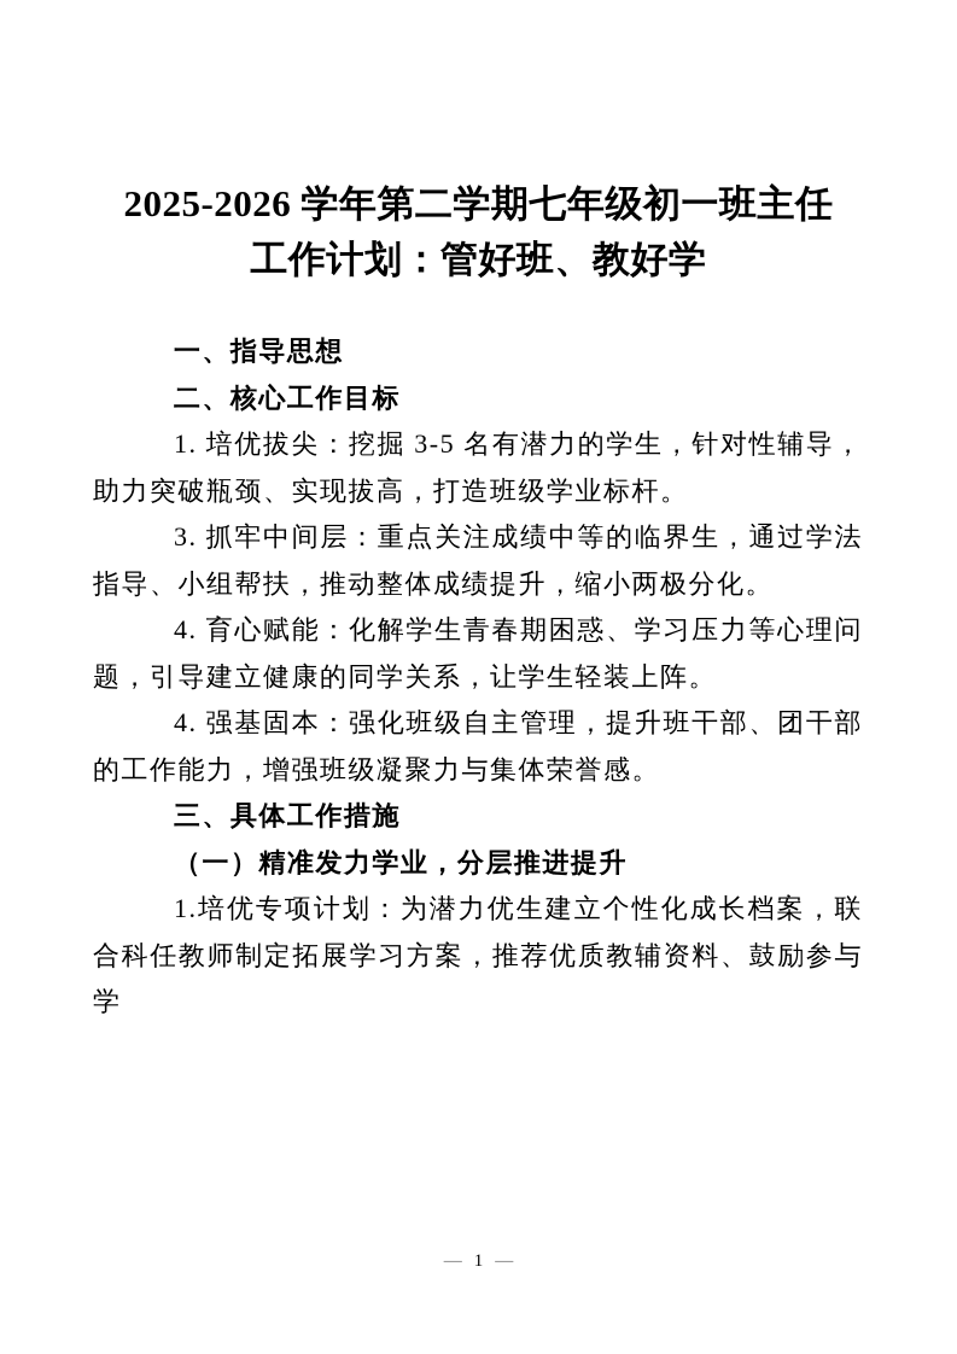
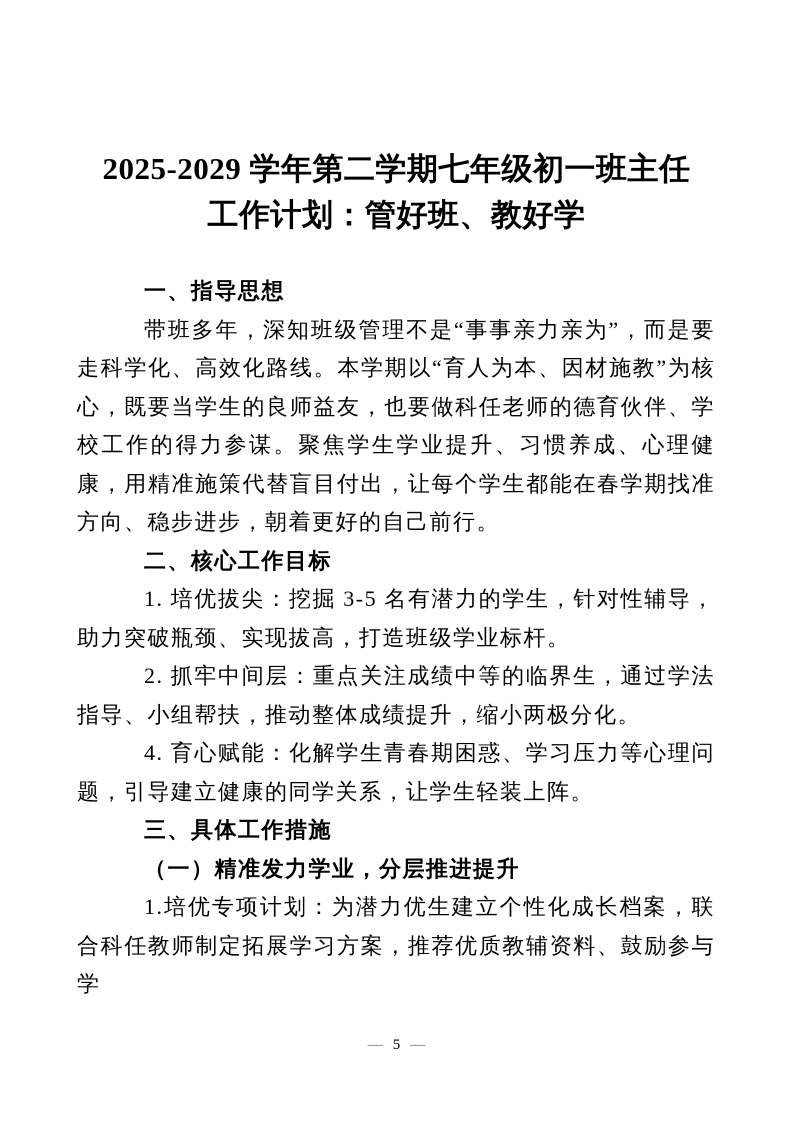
- 2025-2026 学年第二学期七年级初一班主任工作计划：管好班、教好学
+ 2025-2029 学年第二学期七年级初一班主任工作计划：管好班、教好学
  一、指导思想
+ 带班多年，深知班级管理不是“事事亲力亲为”，而是要走科学化、高效化路线。本学期以“育人为本、因材施教”为核心，既要当学生的良师益友，也要做科任老师的德育伙伴、学校工作的得力参谋。聚焦学生学业提升、习惯养成、心理健康，用精准施策代替盲目付出，让每个学生都能在春学期找准方向、稳步进步，朝着更好的自己前行。
  二、核心工作目标
  1. 培优拔尖：挖掘 3-5 名有潜力的学生，针对性辅导，助力突破瓶颈、实现拔高，打造班级学业标杆。
- 3. 抓牢中间层：重点关注成绩中等的临界生，通过学法指导、小组帮扶，推动整体成绩提升，缩小两极分化。
+ 2. 抓牢中间层：重点关注成绩中等的临界生，通过学法指导、小组帮扶，推动整体成绩提升，缩小两极分化。
  4. 育心赋能：化解学生青春期困惑、学习压力等心理问题，引导建立健康的同学关系，让学生轻装上阵。
- 4. 强基固本：强化班级自主管理，提升班干部、团干部的工作能力，增强班级凝聚力与集体荣誉感。
  三、具体工作措施
  （一）精准发力学业，分层推进提升
  1.培优专项计划：为潜力优生建立个性化成长档案，联合科任教师制定拓展学习方案，推荐优质教辅资料、鼓励参与学
- — 1 —
+ — 5 —
